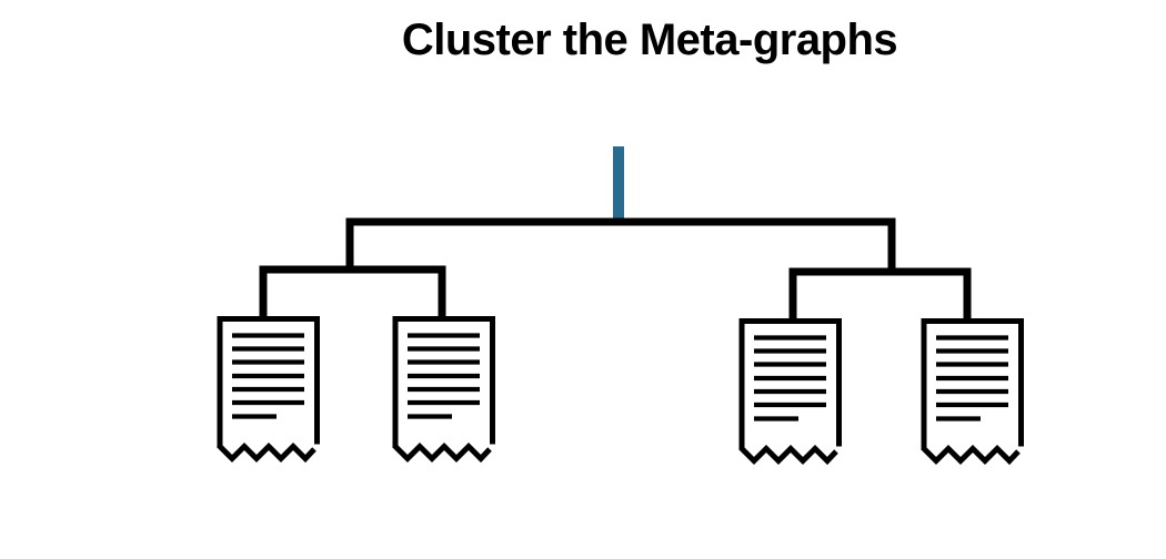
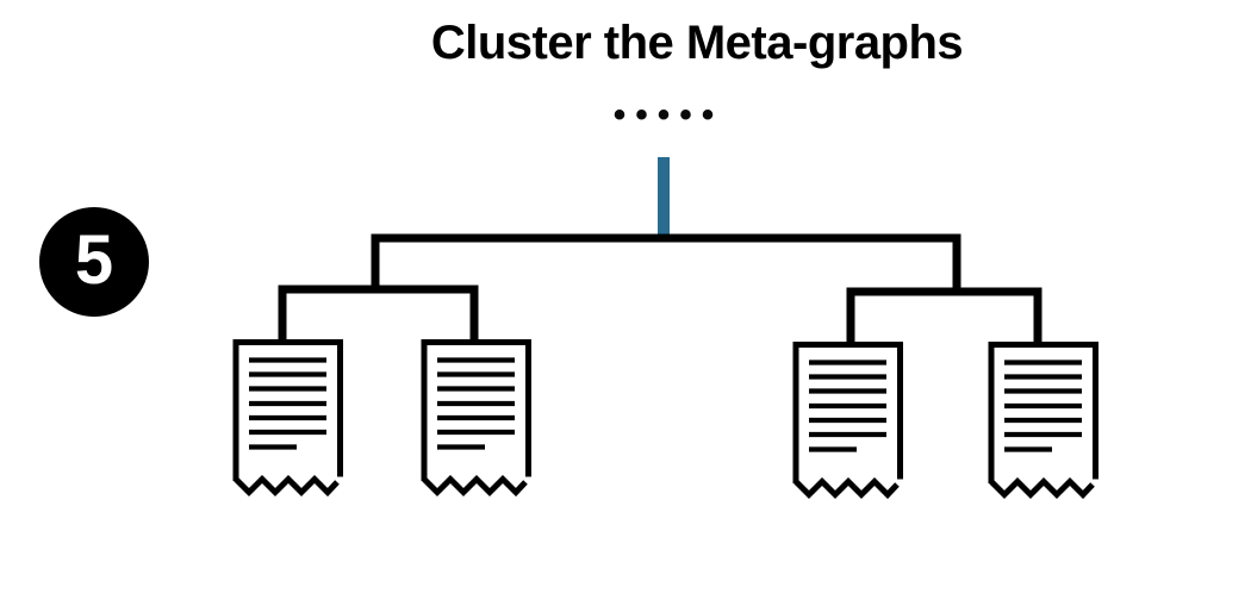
  Cluster the Meta-graphs
+ •••••
+ 5
